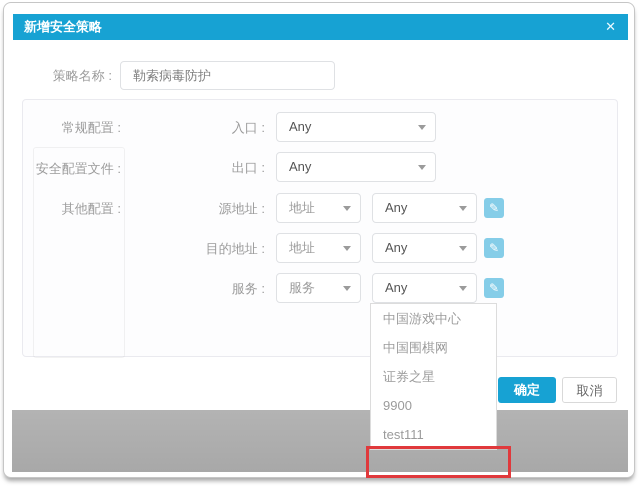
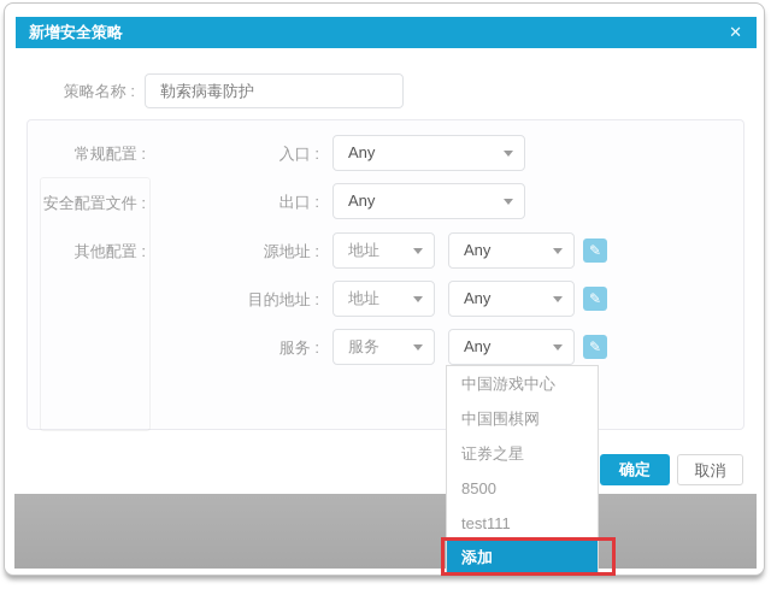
  新增安全策略
  ✕
  策略名称 :
  勒索病毒防护
  常规配置 :
  安全配置文件 :
  其他配置 :
  入口 :
  出口 :
  源地址 :
  目的地址 :
  服务 :
  Any
  Any
  地址
  Any
  ✎
  地址
  Any
  ✎
  服务
  Any
  ✎
  中国游戏中心
  中国围棋网
  证券之星
- 9900
+ 8500
  test111
+ 添加
  确定
  取消
